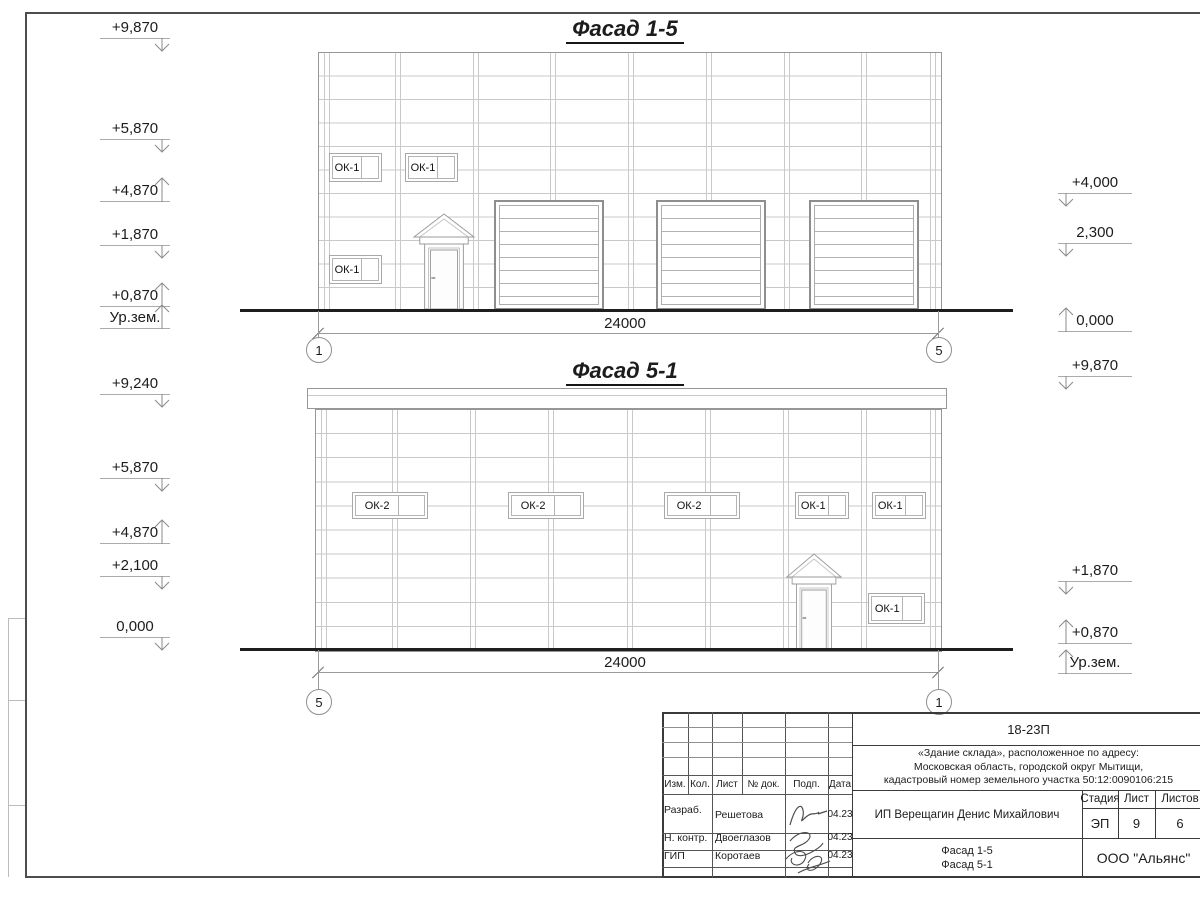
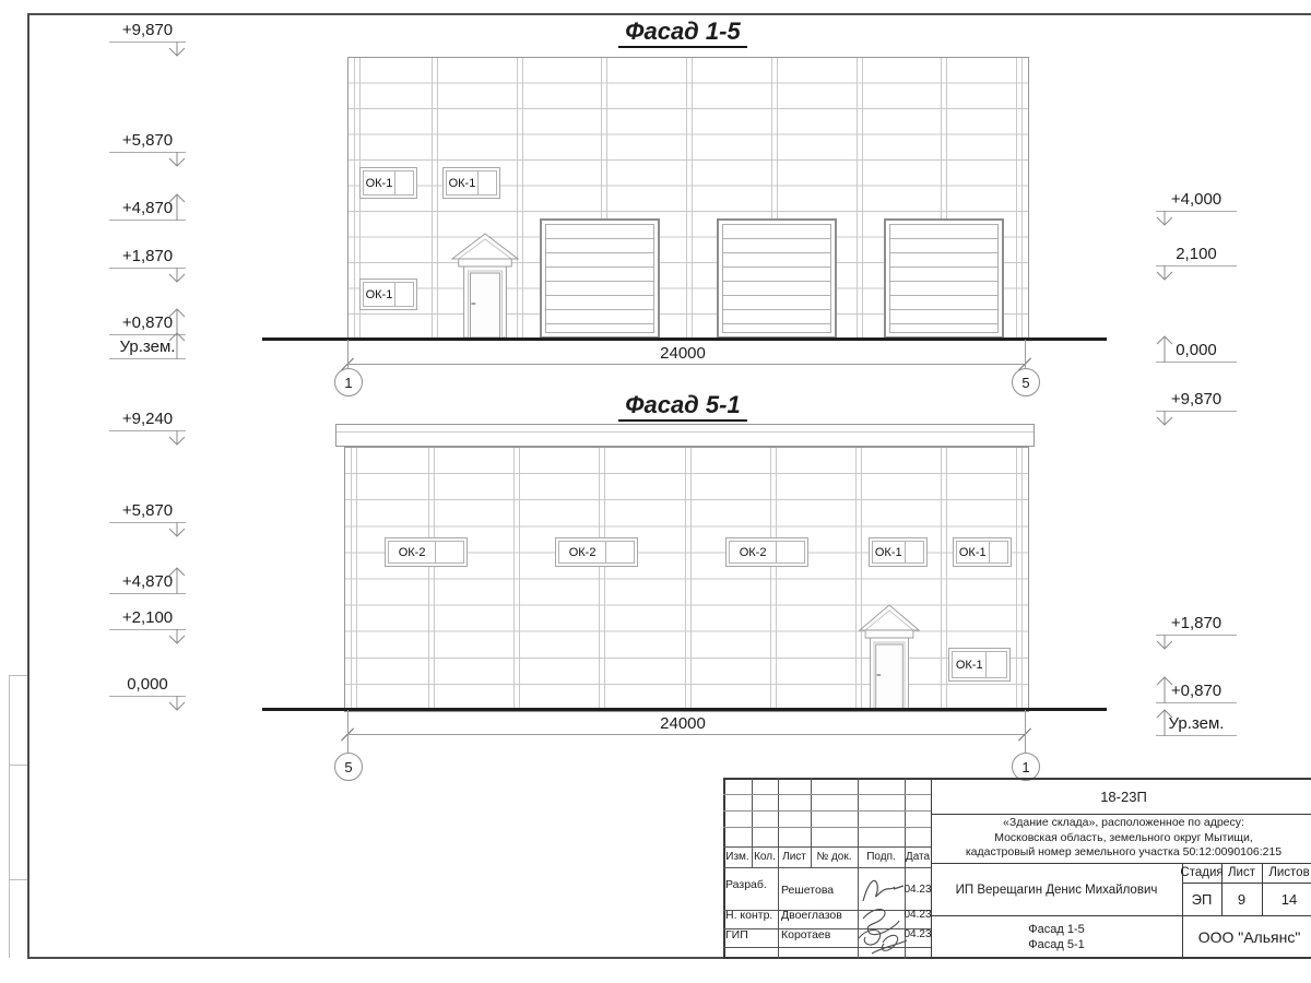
  Фасад 1-5
  Фасад 5-1
  ОК-1
  ОК-1
  ОК-1
  24000
  1
  5
  +9,870
  +5,870
  +4,870
  +1,870
  +0,870
  Ур.зем.
  +4,000
- 2,300
+ 2,100
  0,000
  ОК-2
  ОК-2
  ОК-2
  ОК-1
  ОК-1
  ОК-1
  24000
  5
  1
  +9,240
  +5,870
  +4,870
  +2,100
  0,000
  +9,870
  +1,870
  +0,870
  Ур.зем.
  18-23П
  «Здание склада», расположенное по адресу:
- Московская область, городской округ Мытищи,
+ Московская область, земельного округ Мытищи,
  кадастровый номер земельного участка 50:12:0090106:215
  ИП Верещагин Денис Михайлович
  Стадия
  Лист
  Листов
  ЭП
  9
- 6
+ 14
  Фасад 1-5
  Фасад 5-1
  ООО "Альянс"
  Изм.
  Кол.
  Лист
  № док.
  Подп.
  Дата
  Разраб.
  Решетова
  04.23
  Н. контр.
  Двоеглазов
  04.23
  ГИП
  Коротаев
  04.23
